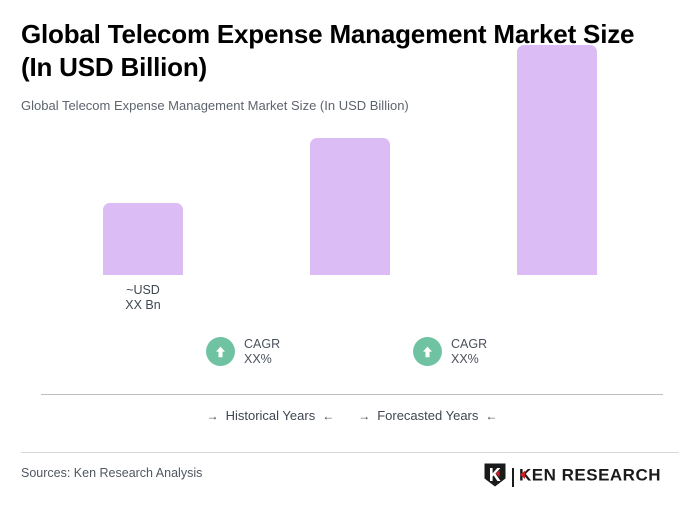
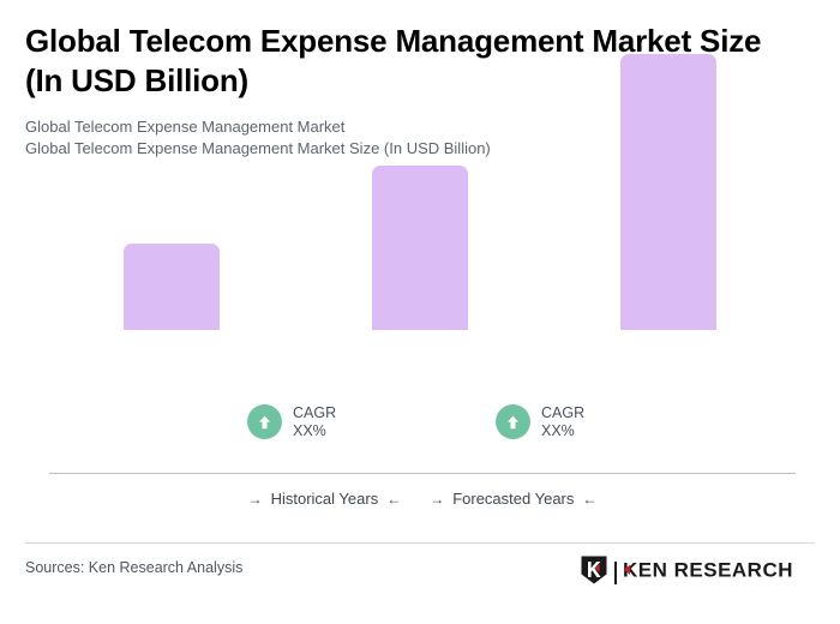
  Global Telecom Expense Management Market Size (In USD Billion)
+ Global Telecom Expense Management Market
  Global Telecom Expense Management Market Size (In USD Billion)
- ~USD
- XX Bn
  CAGR
  XX%
  CAGR
  XX%
  →
  Historical Years
  ←
  →
  Forecasted Years
  ←
  Sources: Ken Research Analysis
  KEN RESEARCH
